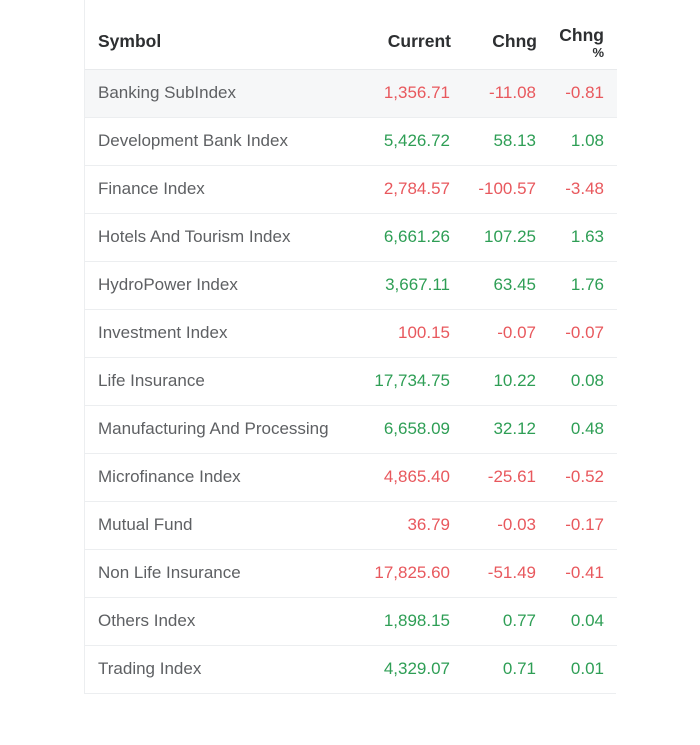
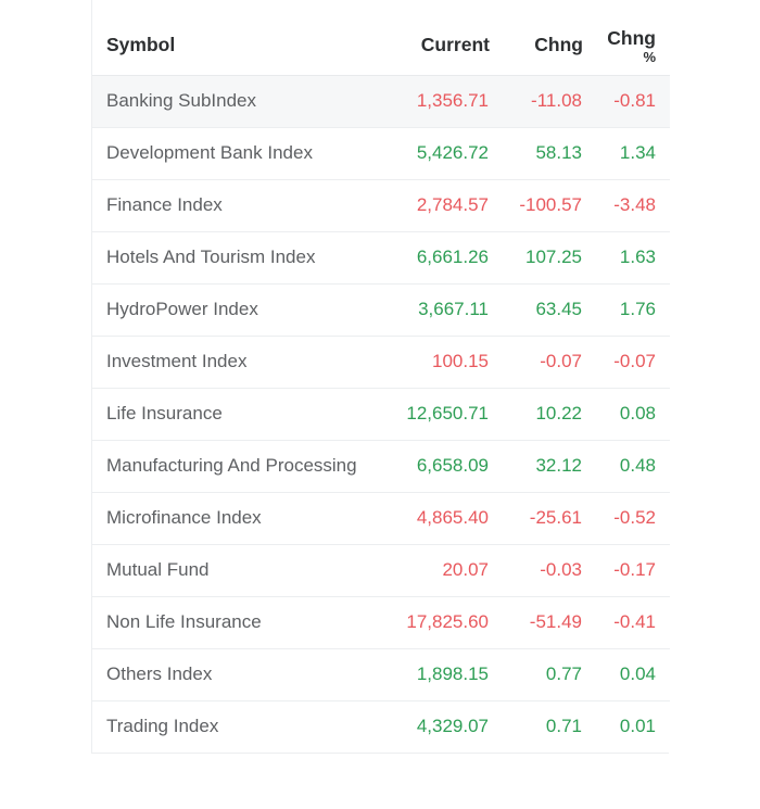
  Symbol	Current	Chng	Chng%
  Banking SubIndex	1,356.71	-11.08	-0.81
- Development Bank Index	5,426.72	58.13	1.08
+ Development Bank Index	5,426.72	58.13	1.34
  Finance Index	2,784.57	-100.57	-3.48
  Hotels And Tourism Index	6,661.26	107.25	1.63
  HydroPower Index	3,667.11	63.45	1.76
  Investment Index	100.15	-0.07	-0.07
- Life Insurance	17,734.75	10.22	0.08
+ Life Insurance	12,650.71	10.22	0.08
  Manufacturing And Processing	6,658.09	32.12	0.48
  Microfinance Index	4,865.40	-25.61	-0.52
- Mutual Fund	36.79	-0.03	-0.17
+ Mutual Fund	20.07	-0.03	-0.17
  Non Life Insurance	17,825.60	-51.49	-0.41
  Others Index	1,898.15	0.77	0.04
  Trading Index	4,329.07	0.71	0.01
